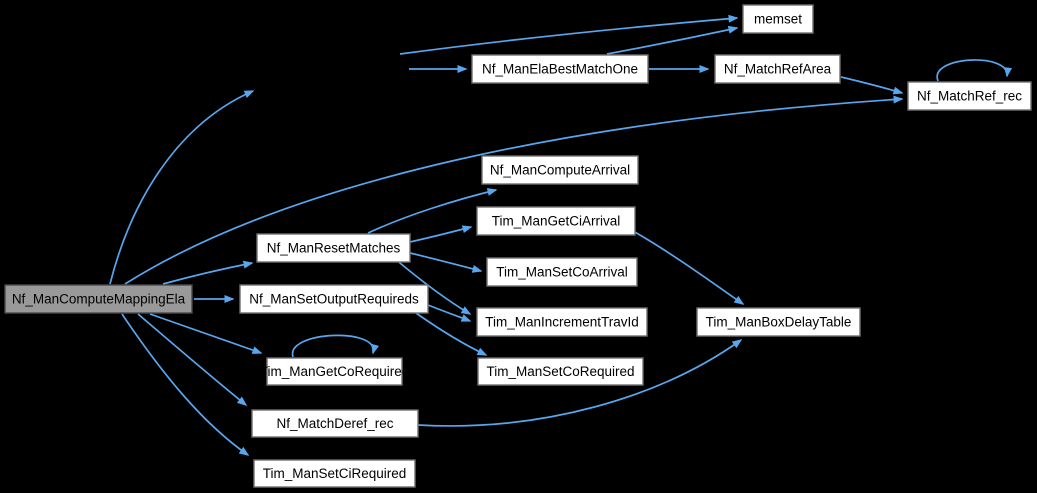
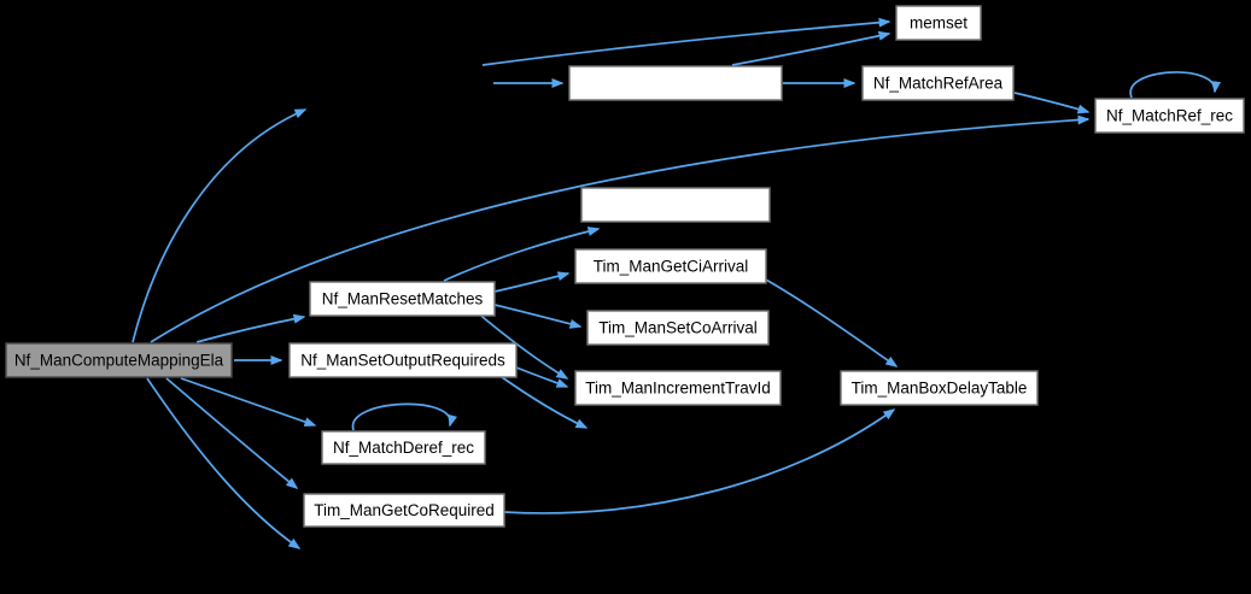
  Nf_ManComputeMappingEla
- Nf_ManElaBestMatchOne
  memset
  Nf_MatchRefArea
  Nf_MatchRef_rec
- Nf_ManComputeArrival
  Tim_ManGetCiArrival
  Nf_ManResetMatches
  Tim_ManSetCoArrival
  Nf_ManSetOutputRequireds
  Tim_ManIncrementTravId
  Tim_ManBoxDelayTable
- Tim_ManGetCoRequired
+ Nf_MatchDeref_rec
- Tim_ManSetCoRequired
- Nf_MatchDeref_rec
+ Tim_ManGetCoRequired
- Tim_ManSetCiRequired
